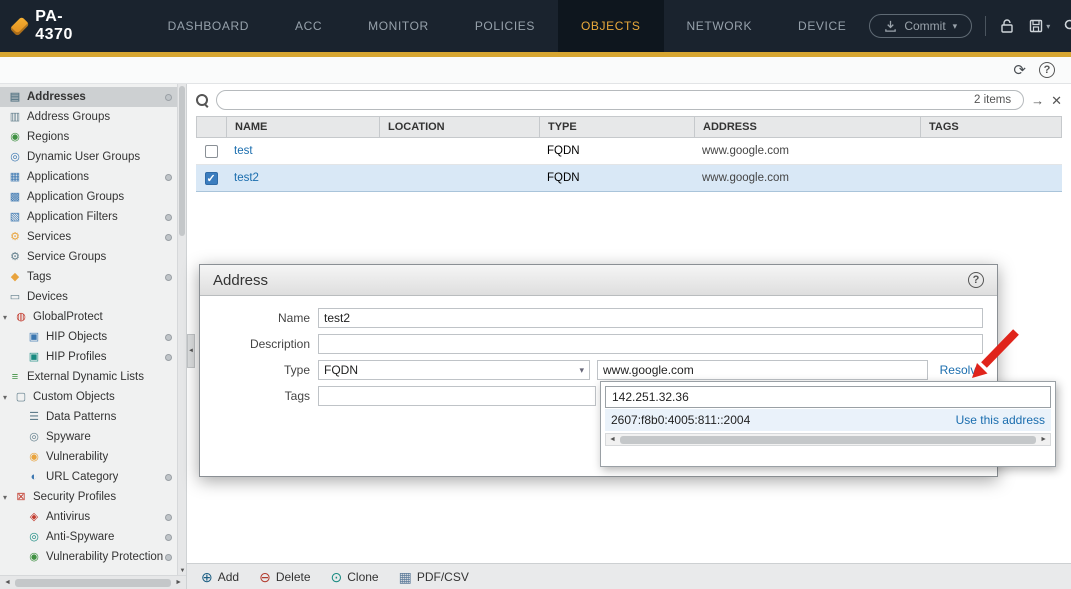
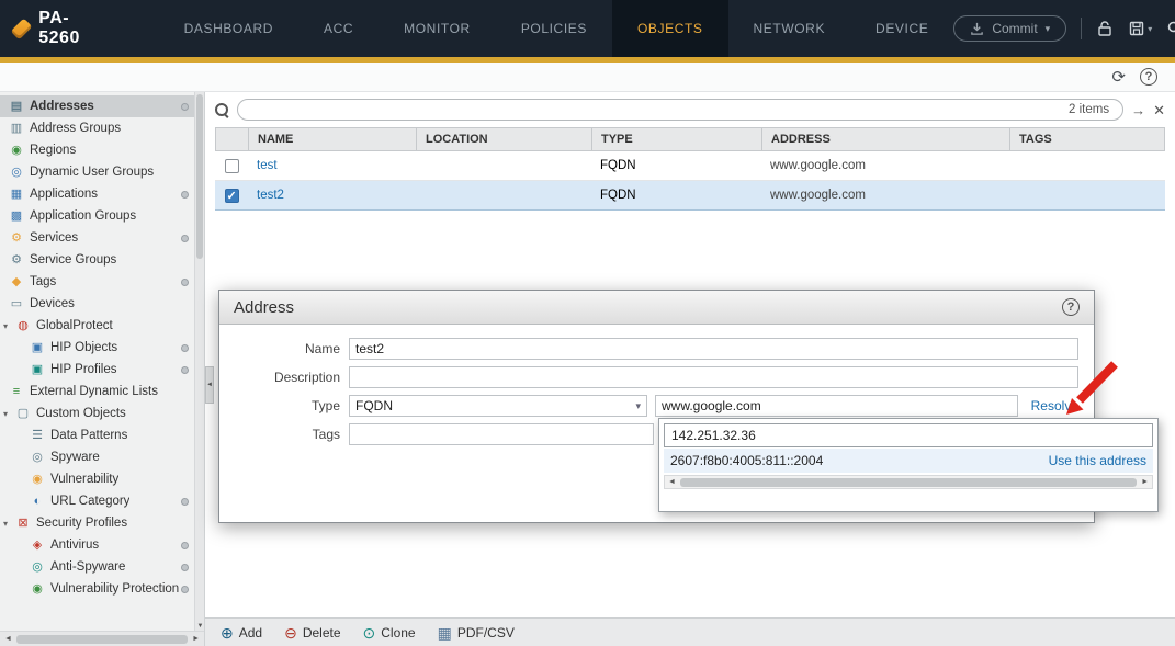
- PA-4370
+ PA-5260
  DASHBOARD
  ACC
  MONITOR
  POLICIES
  OBJECTS
  NETWORK
  DEVICE
  Commit
  ▾
  ▾
  ⟳
  ▤
  Addresses
  ▥
  Address Groups
  ◉
  Regions
  ◎
  Dynamic User Groups
  ▦
  Applications
  ▩
  Application Groups
- ▧
- Application Filters
  ⚙
  Services
  ⚙
  Service Groups
  ◆
  Tags
  ▭
  Devices
  ▾
  ◍
  GlobalProtect
  ▣
  HIP Objects
  ▣
  HIP Profiles
  ≡
  External Dynamic Lists
  ▾
  ▢
  Custom Objects
  ☰
  Data Patterns
  ◎
  Spyware
  ◉
  Vulnerability
  ◐
  URL Category
  ▾
  ⊠
  Security Profiles
  ◈
  Antivirus
  ◎
  Anti-Spyware
  ◉
  Vulnerability Protection
  2 items
  →
  ✕
  NAME
  LOCATION
  TYPE
  ADDRESS
  TAGS
  test
  FQDN
  www.google.com
  test2
  FQDN
  www.google.com
  ⊕
  Add
  ⊖
  Delete
  ⊙
  Clone
  ▦
  PDF/CSV
  Address
  Name
  test2
  Description
  Type
  FQDN
  ▾
  www.google.com
  Resolv
  Tags
  142.251.32.36
  2607:f8b0:4005:811::2004
  Use this address
